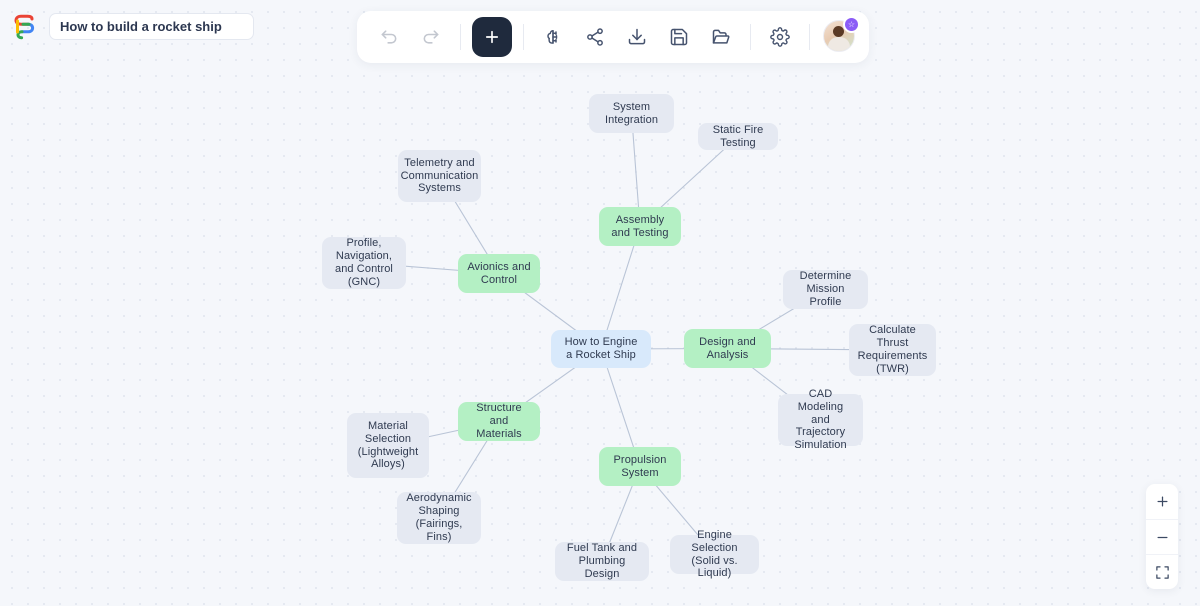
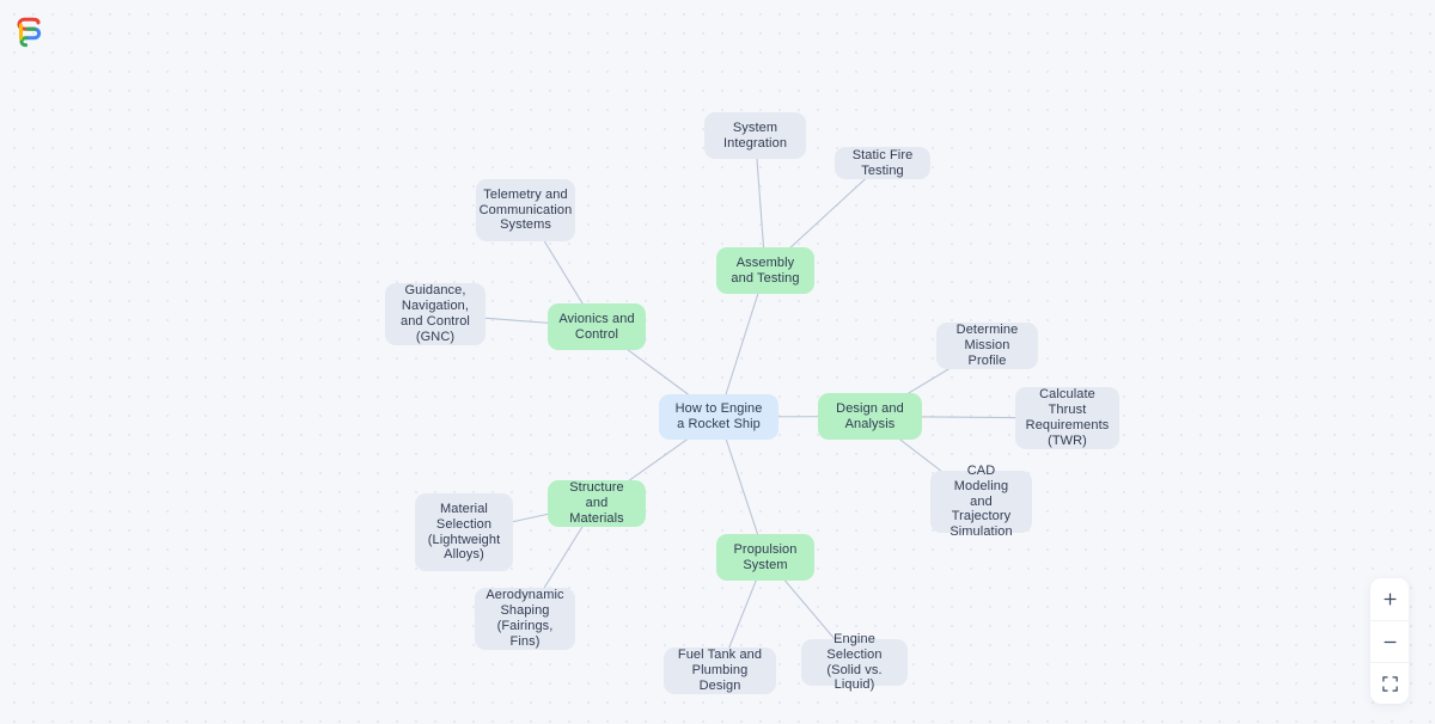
  How to Engine a Rocket Ship
  Design and Analysis
  Determine Mission Profile
  Calculate Thrust Requirements (TWR)
  CAD Modeling and Trajectory Simulation
  Avionics and Control
  Telemetry and Communication Systems
- Profile, Navigation, and Control (GNC)
+ Guidance, Navigation, and Control (GNC)
  Assembly and Testing
  System Integration
  Static Fire Testing
  Structure and Materials
  Material Selection (Lightweight Alloys)
  Aerodynamic Shaping (Fairings, Fins)
  Propulsion System
  Fuel Tank and Plumbing Design
  Engine Selection (Solid vs. Liquid)
- How to build a rocket ship
- ☆
